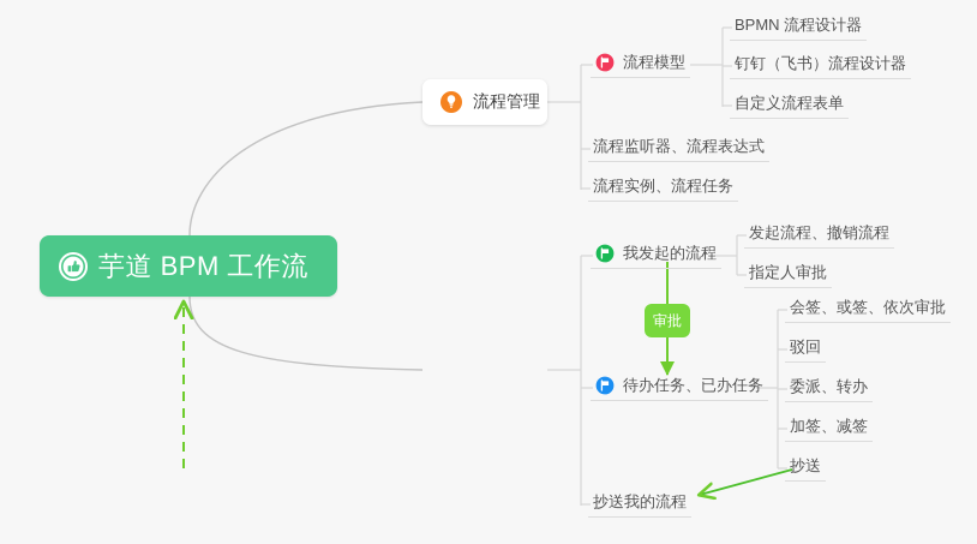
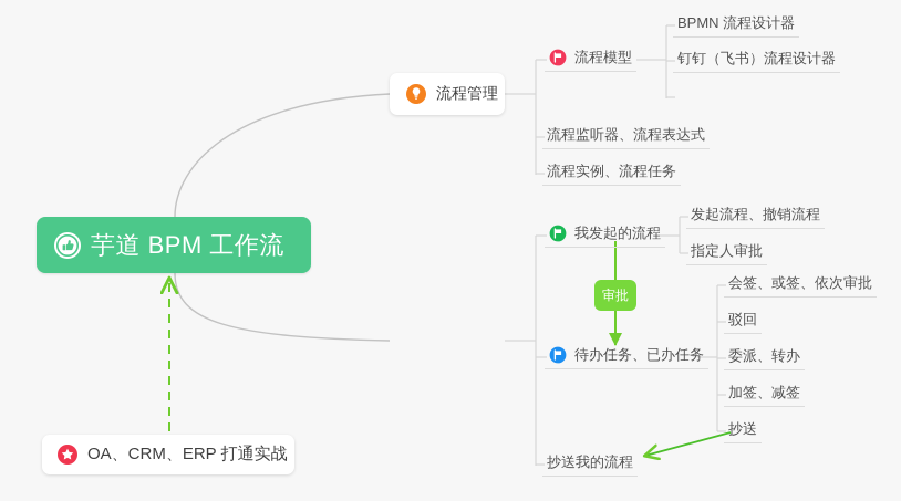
  芋道 BPM 工作流
  流程管理
  流程模型
  BPMN 流程设计器
  钉钉（飞书）流程设计器
- 自定义流程表单
  流程监听器、流程表达式
  流程实例、流程任务
  我发起的流程
  发起流程、撤销流程
  指定人审批
  审批
  待办任务、已办任务
  会签、或签、依次审批
  驳回
  委派、转办
  加签、减签
  抄送
  抄送我的流程
+ OA、CRM、ERP 打通实战
